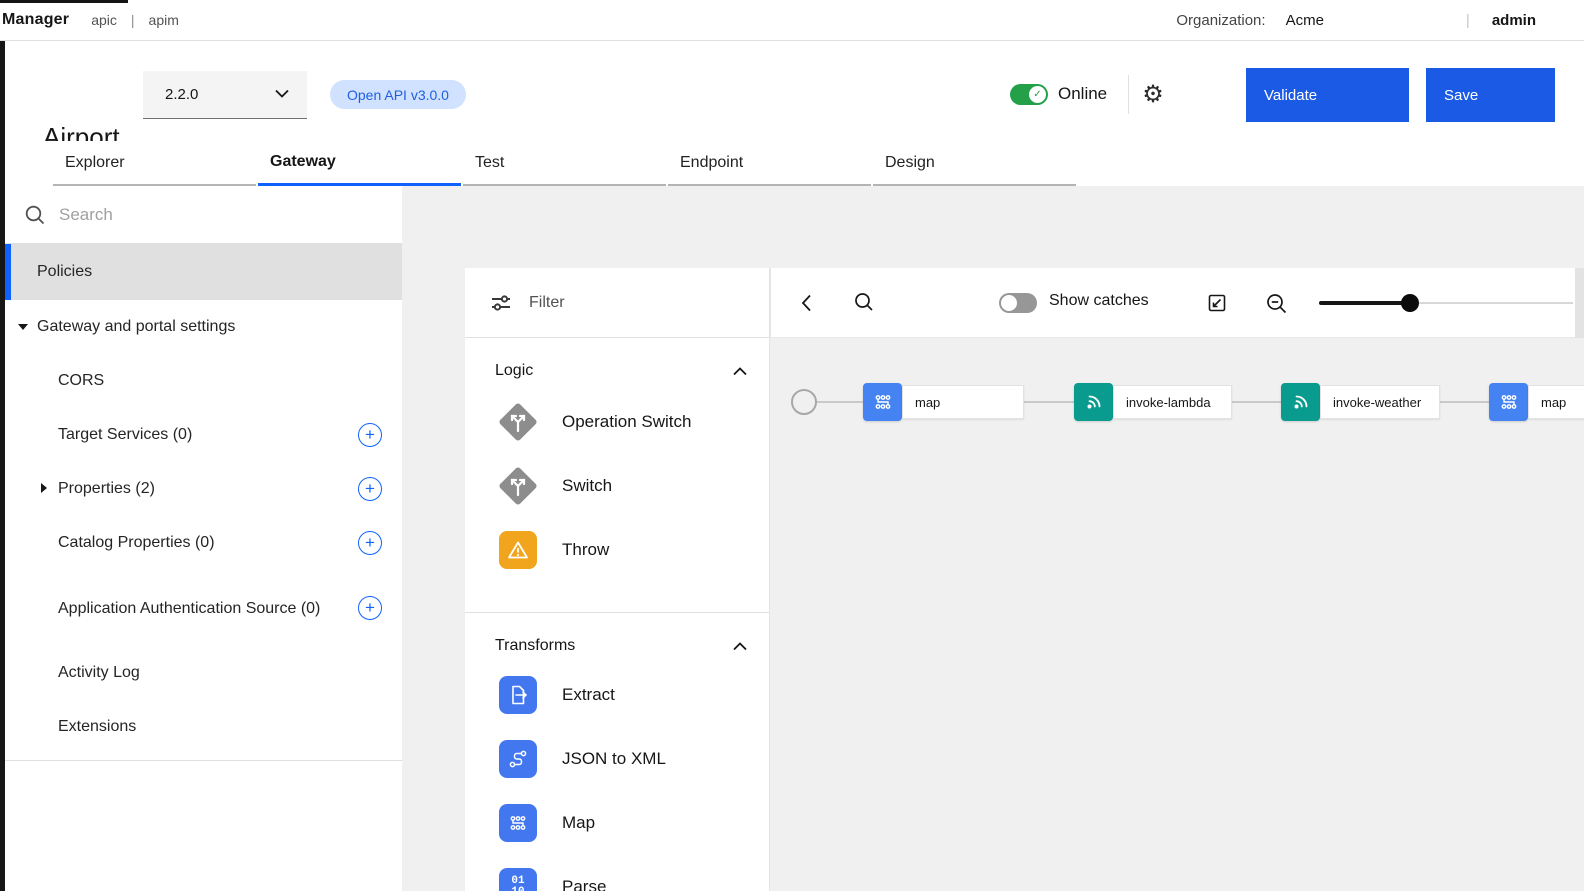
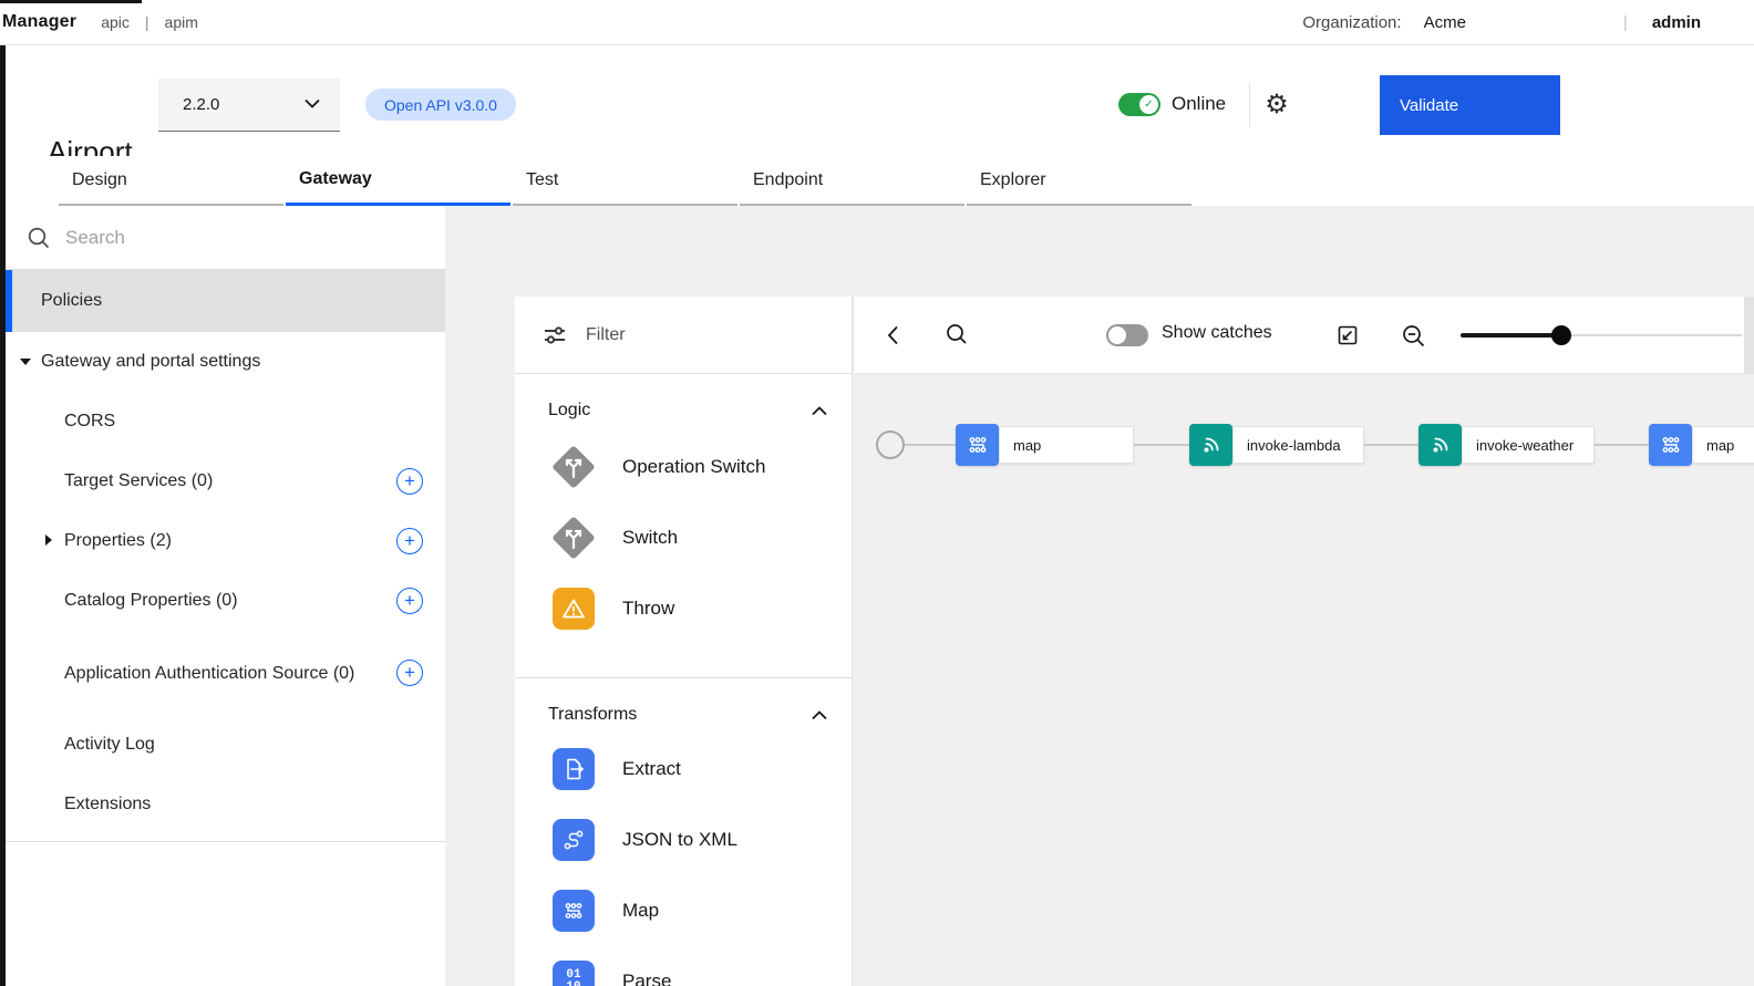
  Manager
  apic
  |
  apim
  Organization:
  Acme
  |
  admin
  Airport
  2.2.0
  Open API v3.0.0
  ✓
  Online
  ⚙
  Validate
- Save
- Explorer
+ Design
  Gateway
  Test
  Endpoint
- Design
+ Explorer
  Search
  Policies
  Gateway and portal settings
  CORS
  Target Services (0)
  +
  Properties (2)
  +
  Catalog Properties (0)
  +
  Application Authentication Source (0)
  +
  Activity Log
  Extensions
  Filter
  Logic
  Operation Switch
  Switch
  Throw
  Transforms
  Extract
  JSON to XML
  Map
  01
  Parse
  Show catches
  map
  invoke-lambda
  invoke-weather
  map
